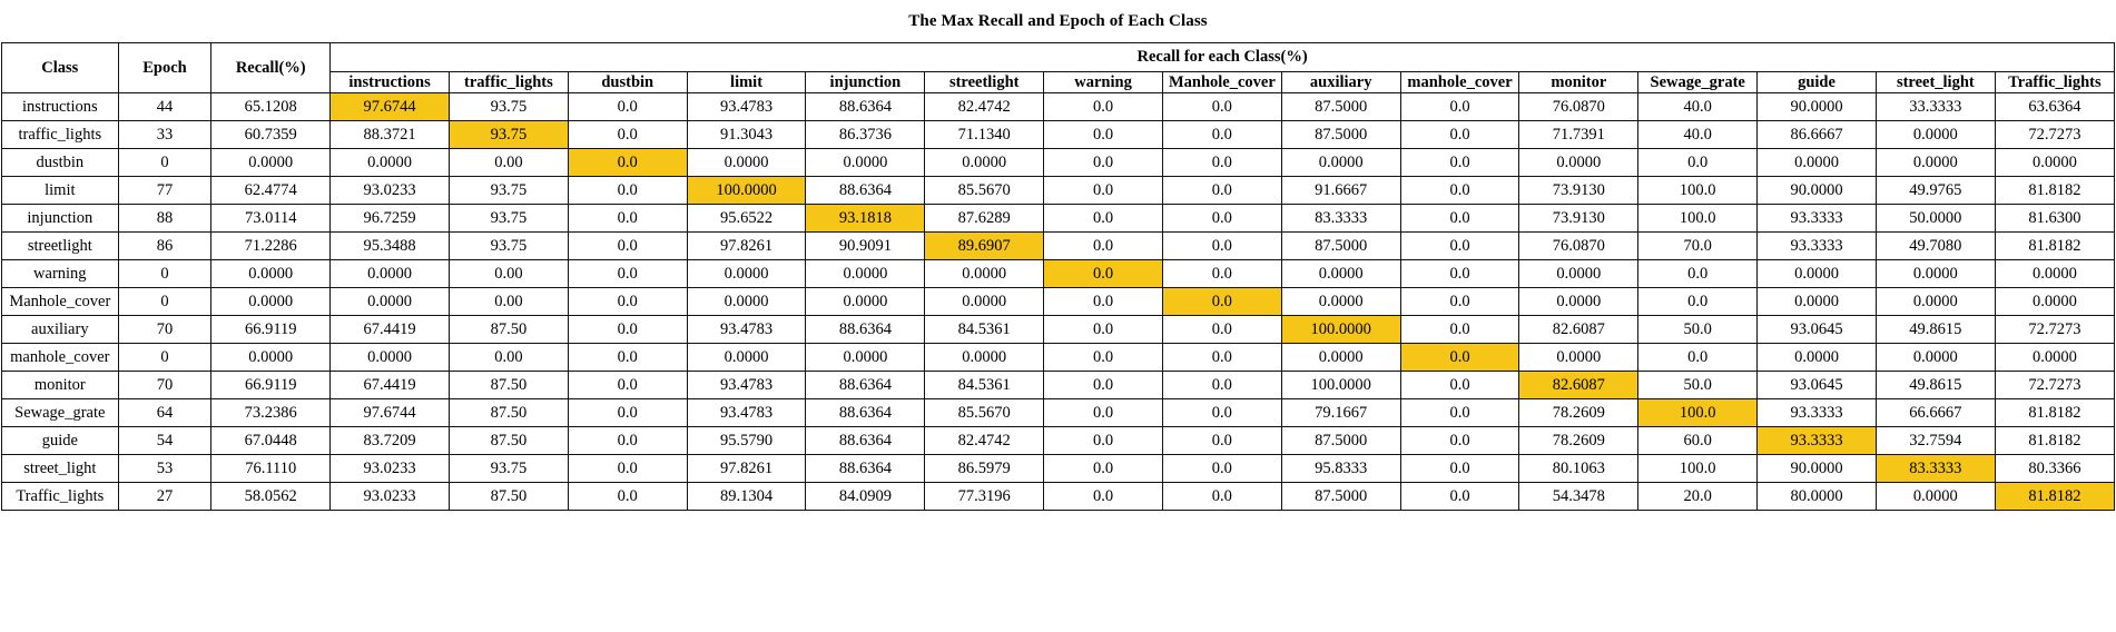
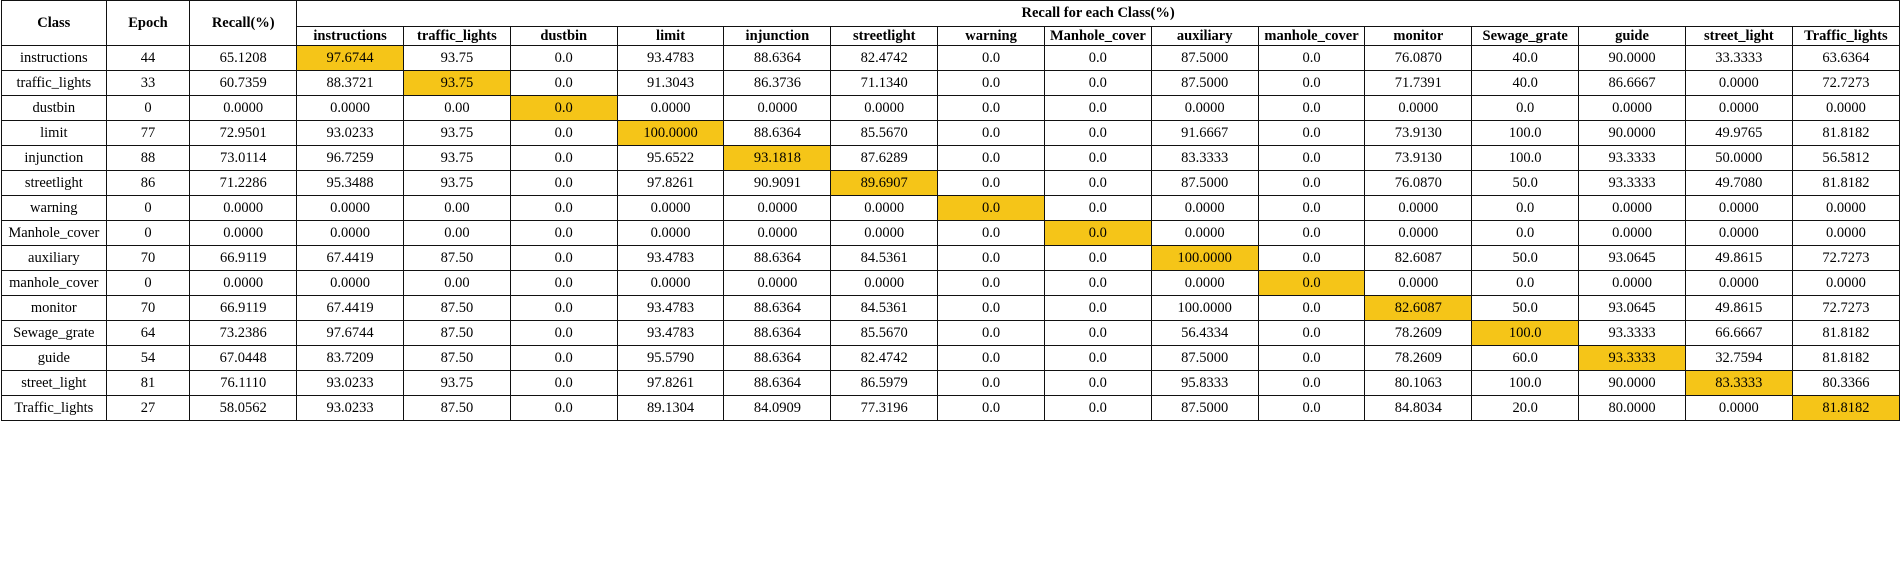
- The Max Recall and Epoch of Each Class
  Class	Epoch	Recall(%)	Recall for each Class(%)
  instructions	traffic_lights	dustbin	limit	injunction	streetlight	warning	Manhole_cover	auxiliary	manhole_cover	monitor	Sewage_grate	guide	street_light	Traffic_lights
  instructions	44	65.1208	97.6744	93.75	0.0	93.4783	88.6364	82.4742	0.0	0.0	87.5000	0.0	76.0870	40.0	90.0000	33.3333	63.6364
  traffic_lights	33	60.7359	88.3721	93.75	0.0	91.3043	86.3736	71.1340	0.0	0.0	87.5000	0.0	71.7391	40.0	86.6667	0.0000	72.7273
  dustbin	0	0.0000	0.0000	0.00	0.0	0.0000	0.0000	0.0000	0.0	0.0	0.0000	0.0	0.0000	0.0	0.0000	0.0000	0.0000
- limit	77	62.4774	93.0233	93.75	0.0	100.0000	88.6364	85.5670	0.0	0.0	91.6667	0.0	73.9130	100.0	90.0000	49.9765	81.8182
+ limit	77	72.9501	93.0233	93.75	0.0	100.0000	88.6364	85.5670	0.0	0.0	91.6667	0.0	73.9130	100.0	90.0000	49.9765	81.8182
- injunction	88	73.0114	96.7259	93.75	0.0	95.6522	93.1818	87.6289	0.0	0.0	83.3333	0.0	73.9130	100.0	93.3333	50.0000	81.6300
+ injunction	88	73.0114	96.7259	93.75	0.0	95.6522	93.1818	87.6289	0.0	0.0	83.3333	0.0	73.9130	100.0	93.3333	50.0000	56.5812
- streetlight	86	71.2286	95.3488	93.75	0.0	97.8261	90.9091	89.6907	0.0	0.0	87.5000	0.0	76.0870	70.0	93.3333	49.7080	81.8182
+ streetlight	86	71.2286	95.3488	93.75	0.0	97.8261	90.9091	89.6907	0.0	0.0	87.5000	0.0	76.0870	50.0	93.3333	49.7080	81.8182
  warning	0	0.0000	0.0000	0.00	0.0	0.0000	0.0000	0.0000	0.0	0.0	0.0000	0.0	0.0000	0.0	0.0000	0.0000	0.0000
  Manhole_cover	0	0.0000	0.0000	0.00	0.0	0.0000	0.0000	0.0000	0.0	0.0	0.0000	0.0	0.0000	0.0	0.0000	0.0000	0.0000
  auxiliary	70	66.9119	67.4419	87.50	0.0	93.4783	88.6364	84.5361	0.0	0.0	100.0000	0.0	82.6087	50.0	93.0645	49.8615	72.7273
  manhole_cover	0	0.0000	0.0000	0.00	0.0	0.0000	0.0000	0.0000	0.0	0.0	0.0000	0.0	0.0000	0.0	0.0000	0.0000	0.0000
  monitor	70	66.9119	67.4419	87.50	0.0	93.4783	88.6364	84.5361	0.0	0.0	100.0000	0.0	82.6087	50.0	93.0645	49.8615	72.7273
- Sewage_grate	64	73.2386	97.6744	87.50	0.0	93.4783	88.6364	85.5670	0.0	0.0	79.1667	0.0	78.2609	100.0	93.3333	66.6667	81.8182
+ Sewage_grate	64	73.2386	97.6744	87.50	0.0	93.4783	88.6364	85.5670	0.0	0.0	56.4334	0.0	78.2609	100.0	93.3333	66.6667	81.8182
  guide	54	67.0448	83.7209	87.50	0.0	95.5790	88.6364	82.4742	0.0	0.0	87.5000	0.0	78.2609	60.0	93.3333	32.7594	81.8182
- street_light	53	76.1110	93.0233	93.75	0.0	97.8261	88.6364	86.5979	0.0	0.0	95.8333	0.0	80.1063	100.0	90.0000	83.3333	80.3366
+ street_light	81	76.1110	93.0233	93.75	0.0	97.8261	88.6364	86.5979	0.0	0.0	95.8333	0.0	80.1063	100.0	90.0000	83.3333	80.3366
- Traffic_lights	27	58.0562	93.0233	87.50	0.0	89.1304	84.0909	77.3196	0.0	0.0	87.5000	0.0	54.3478	20.0	80.0000	0.0000	81.8182
+ Traffic_lights	27	58.0562	93.0233	87.50	0.0	89.1304	84.0909	77.3196	0.0	0.0	87.5000	0.0	84.8034	20.0	80.0000	0.0000	81.8182
